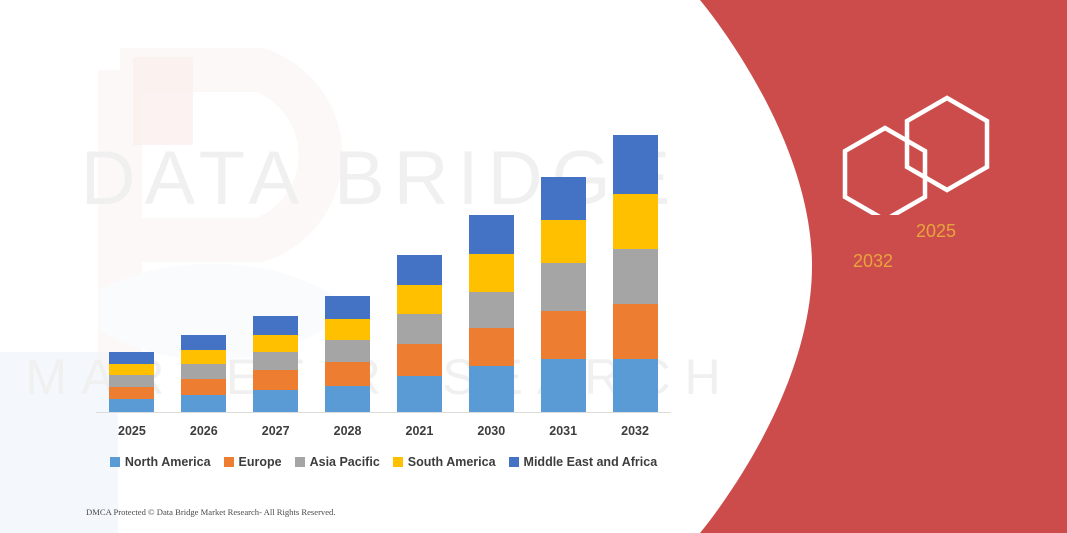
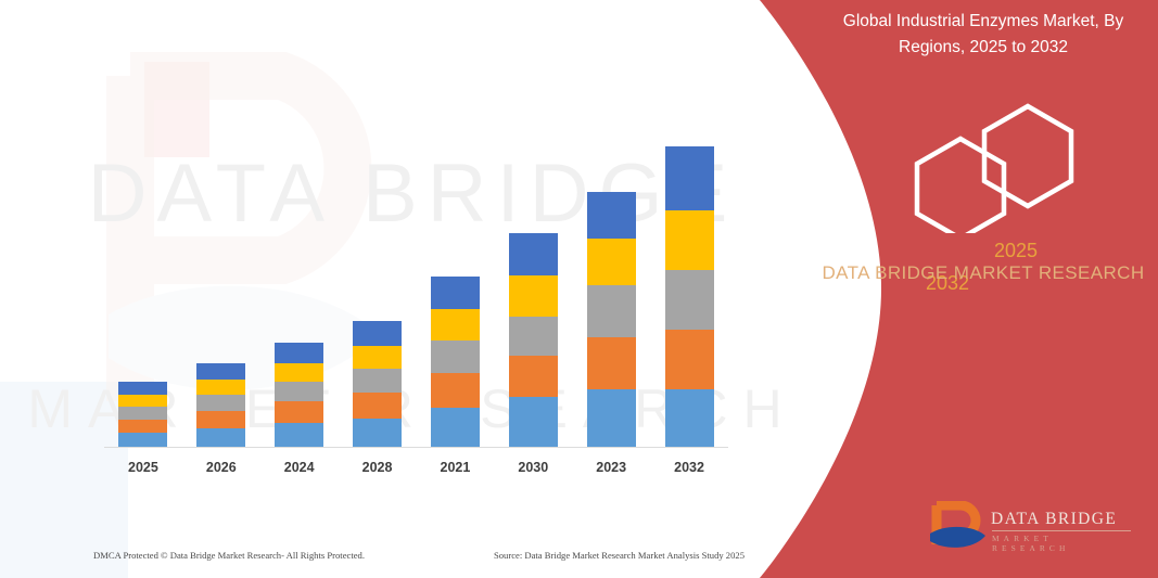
  DATA BRID
  2025
  2026
- 2027
+ 2024
  2028
  2021
  2030
- 2031
+ 2023
  2032
- North America
- Europe
- Asia Pacific
- South America
- Middle East and Africa
- DMCA Protected © Data Bridge Market Research- All Rights Reserved.
+ DMCA Protected © Data Bridge Market Research- All Rights Protected.
+ Source: Data Bridge Market Research Market Analysis Study 2025
+ Global Industrial Enzymes Market, By Regions, 2025 to 2032
  2025
  2032
+ DATA BRIDGE MARKET RESEARCH
+ DATA BRIDGE
+ MARKET RESEARCH
